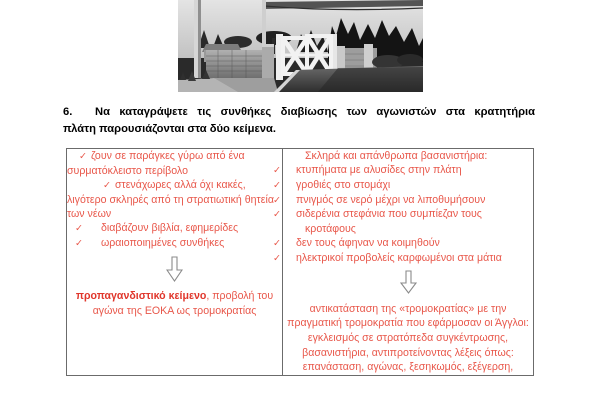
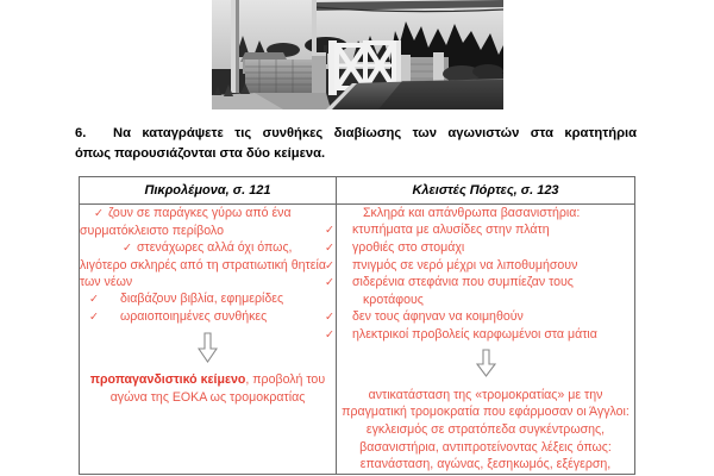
  6. Να καταγράψετε τις συνθήκες διαβίωσης των αγωνιστών στα κρατητήρια
- πλάτη παρουσιάζονται στα δύο κείμενα.
+ όπως παρουσιάζονται στα δύο κείμενα.
+ Πικρολέμονα, σ. 121	Κλειστές Πόρτες, σ. 123
- ✓ ζουν σε παράγκες γύρω από ένα συρματόκλειστο περίβολο ✓ στενάχωρες αλλά όχι κακές, λιγότερο σκληρές από τη στρατιωτική θητεία των νέων ✓ διαβάζουν βιβλία, εφημερίδες ✓ ωραιοποιημένες συνθήκες προπαγανδιστικό κείμενο, προβολή του αγώνα της ΕΟΚΑ ως τρομοκρατίας	Σκληρά και απάνθρωπα βασανιστήρια: ✓ κτυπήματα με αλυσίδες στην πλάτη ✓ γροθιές στο στομάχι ✓ πνιγμός σε νερό μέχρι να λιποθυμήσουν ✓ σιδερένια στεφάνια που συμπίεζαν τους κροτάφους ✓ δεν τους άφηναν να κοιμηθούν ✓ ηλεκτρικοί προβολείς καρφωμένοι στα μάτια αντικατάσταση της «τρομοκρατίας» με την πραγματική τρομοκρατία που εφάρμοσαν οι Άγγλοι: εγκλεισμός σε στρατόπεδα συγκέντρωσης, βασανιστήρια, αντιπροτείνοντας λέξεις όπως: επανάσταση, αγώνας, ξεσηκωμός, εξέγερση,
+ ✓ ζουν σε παράγκες γύρω από ένα συρματόκλειστο περίβολο ✓ στενάχωρες αλλά όχι όπως, λιγότερο σκληρές από τη στρατιωτική θητεία των νέων ✓ διαβάζουν βιβλία, εφημερίδες ✓ ωραιοποιημένες συνθήκες προπαγανδιστικό κείμενο, προβολή του αγώνα της ΕΟΚΑ ως τρομοκρατίας	Σκληρά και απάνθρωπα βασανιστήρια: ✓ κτυπήματα με αλυσίδες στην πλάτη ✓ γροθιές στο στομάχι ✓ πνιγμός σε νερό μέχρι να λιποθυμήσουν ✓ σιδερένια στεφάνια που συμπίεζαν τους κροτάφους ✓ δεν τους άφηναν να κοιμηθούν ✓ ηλεκτρικοί προβολείς καρφωμένοι στα μάτια αντικατάσταση της «τρομοκρατίας» με την πραγματική τρομοκρατία που εφάρμοσαν οι Άγγλοι: εγκλεισμός σε στρατόπεδα συγκέντρωσης, βασανιστήρια, αντιπροτείνοντας λέξεις όπως: επανάσταση, αγώνας, ξεσηκωμός, εξέγερση,
